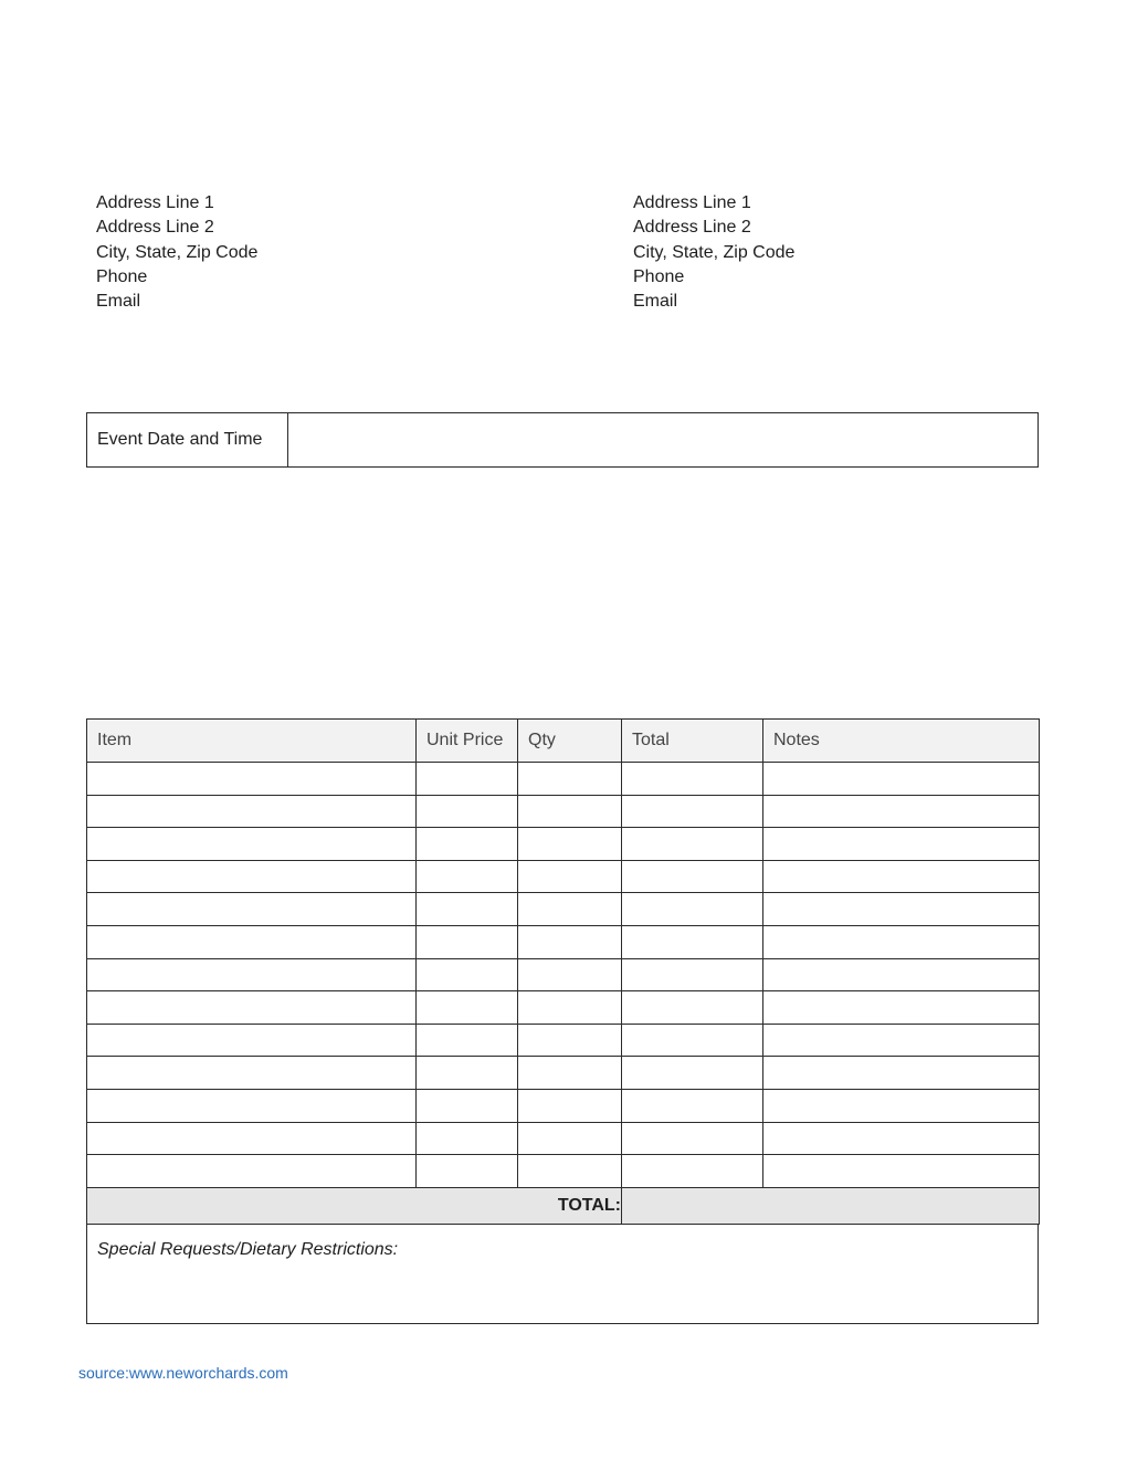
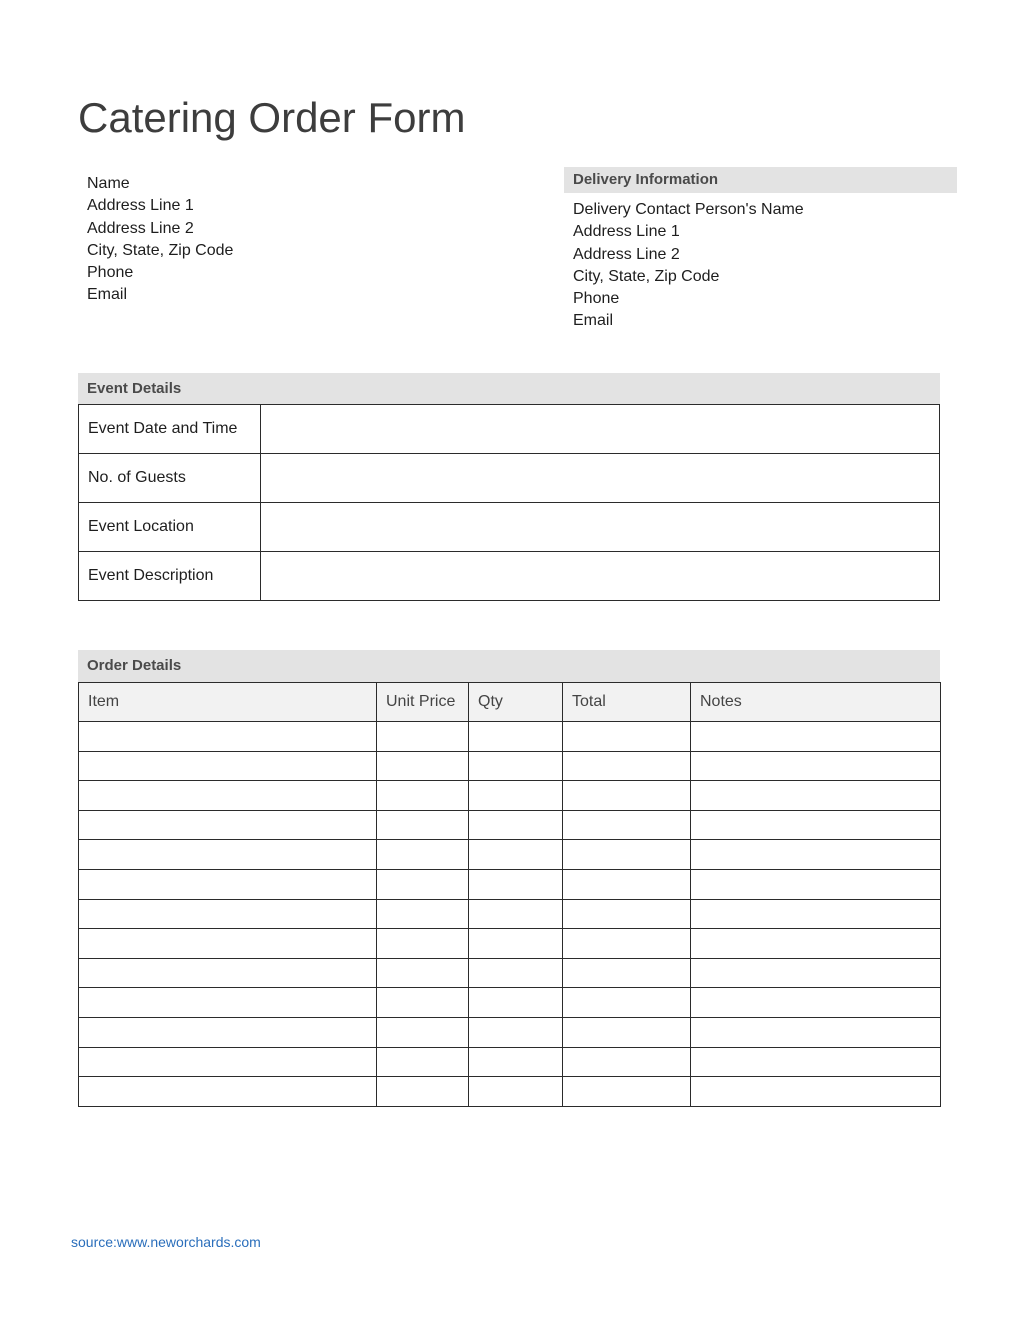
+ Catering Order Form
+ Name
  Address Line 1
  Address Line 2
  City, State, Zip Code
  Phone
  Email
+ Delivery Information
+ Delivery Contact Person's Name
  Address Line 1
  Address Line 2
  City, State, Zip Code
  Phone
  Email
+ Event Details
  Event Date and Time
+ No. of Guests
+ Event Location
+ Event Description
+ Order Details
  Item	Unit Price	Qty	Total	Notes
- TOTAL:
- Special Requests/Dietary Restrictions:
  source:www.neworchards.com
